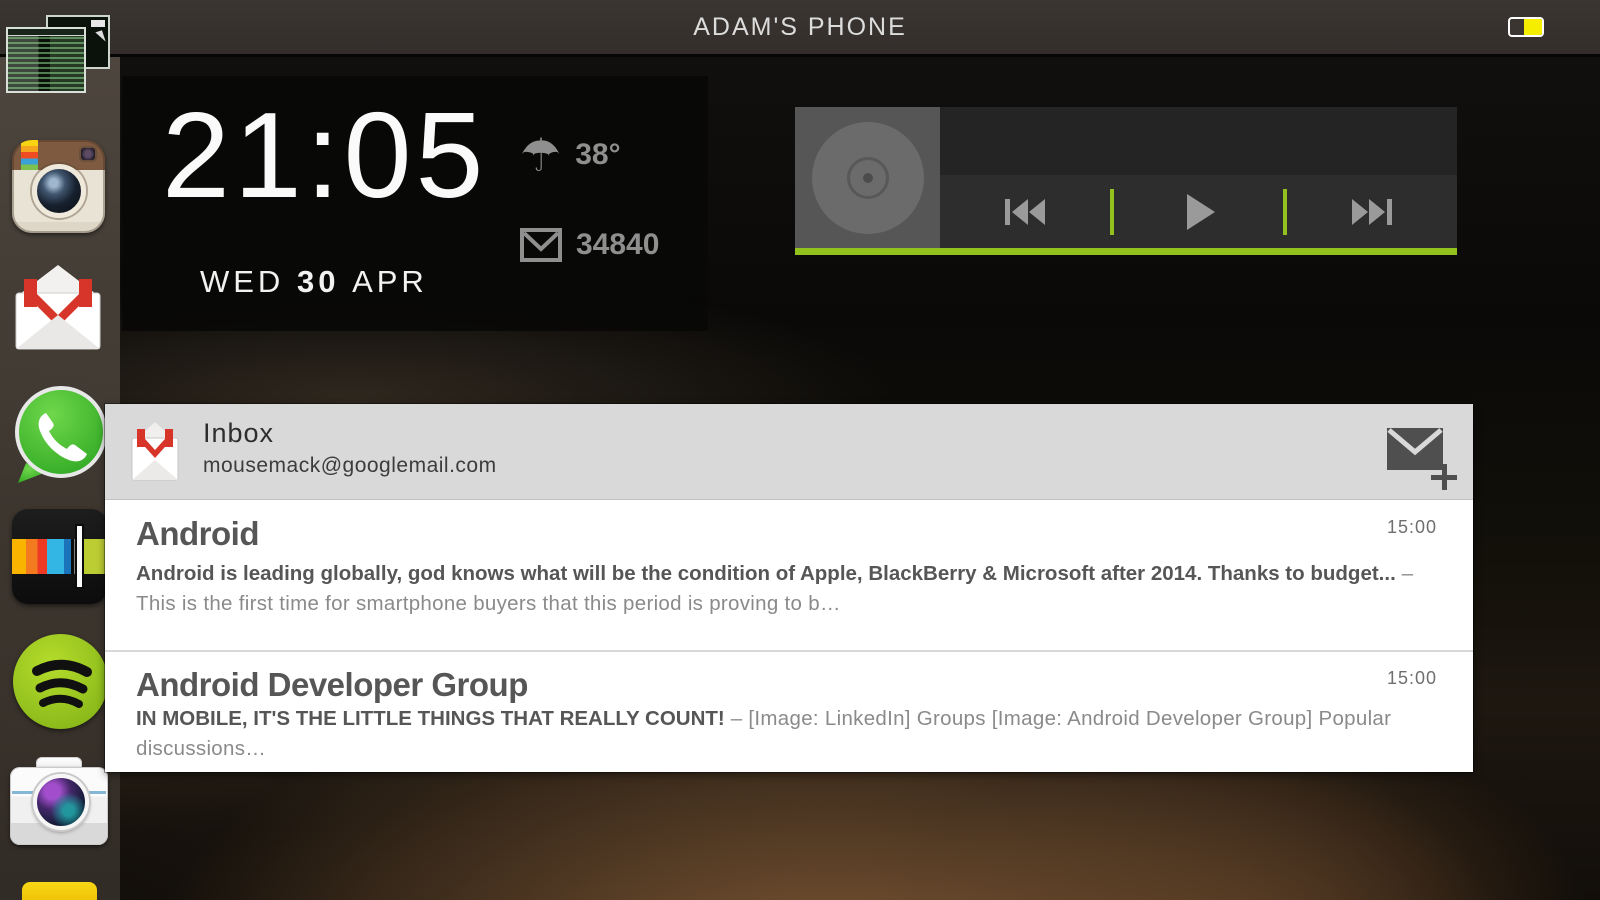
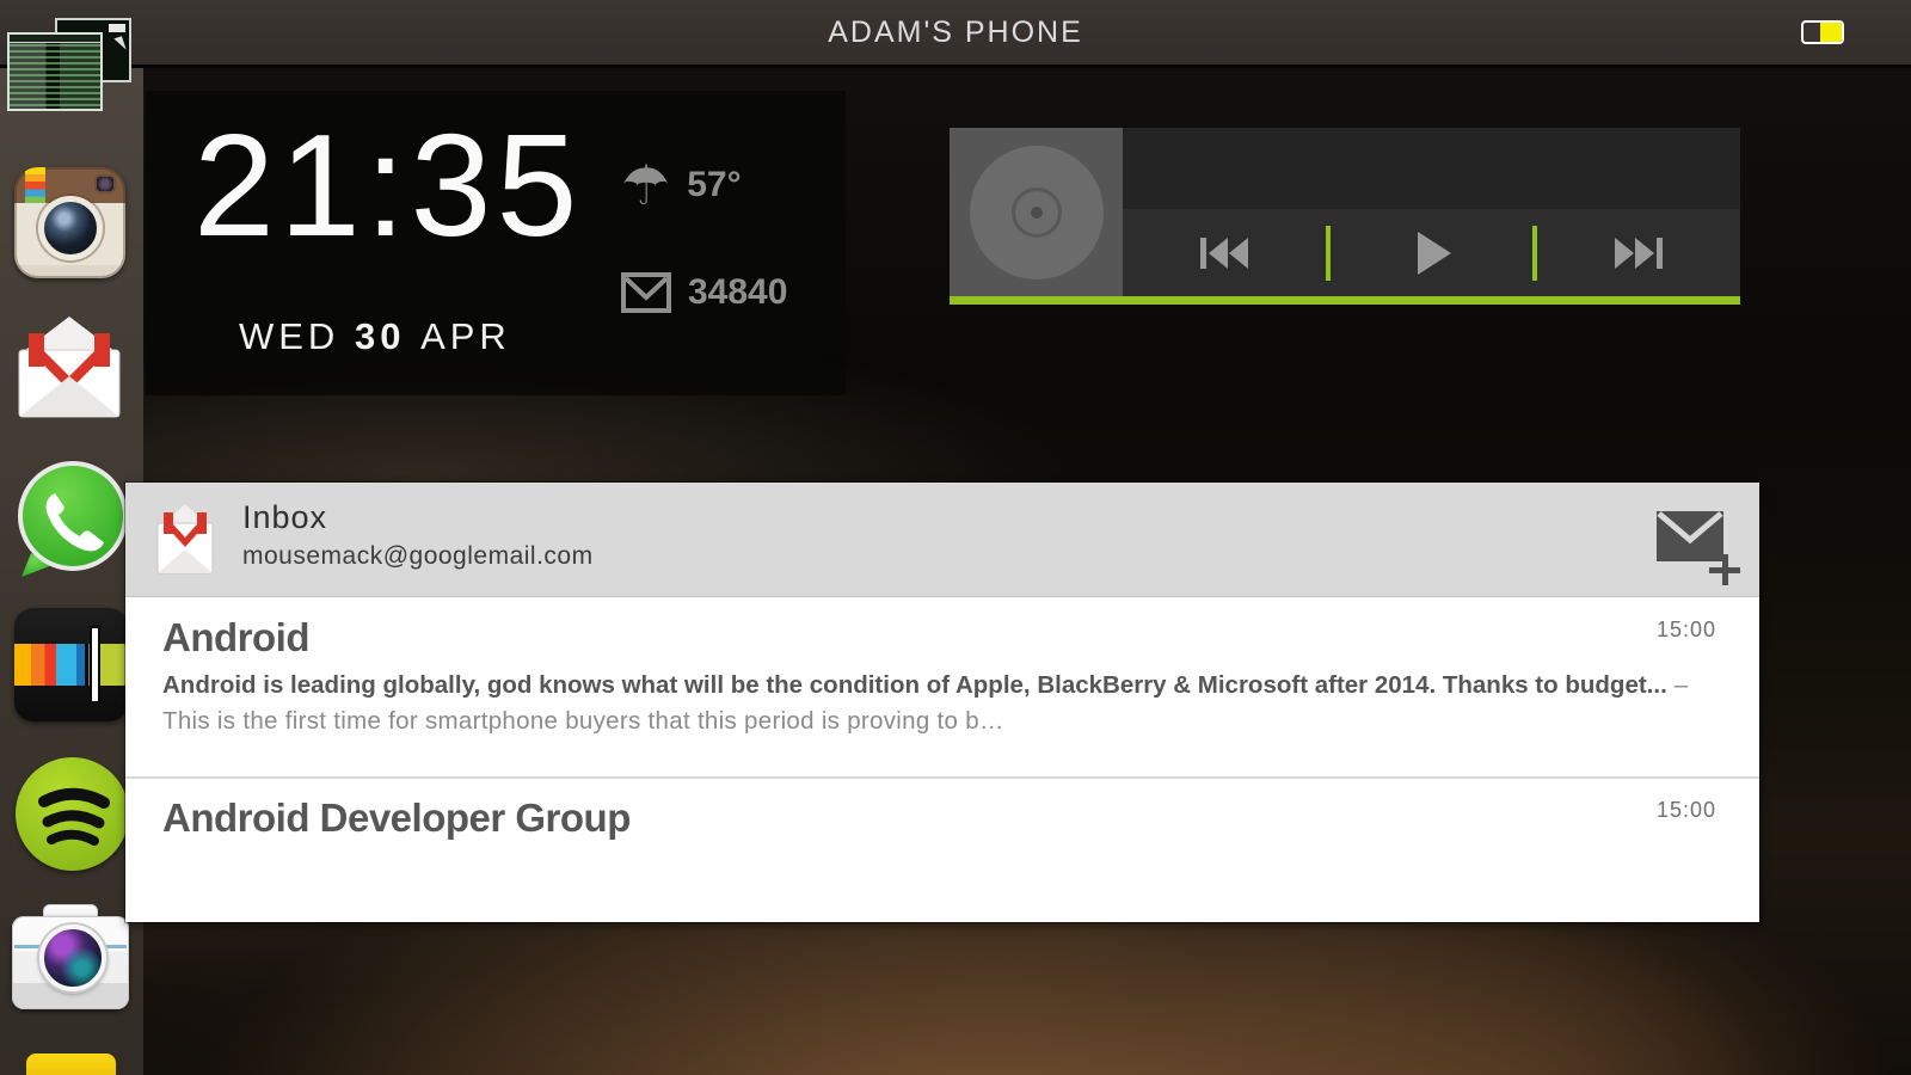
  ADAM'S PHONE
- 21:05
+ 21:35
  WED 30 APR
  ☂
- 38°
+ 57°
  34840
  Inbox
  mousemack@googlemail.com
  Android
  15:00
  Android is leading globally, god knows what will be the condition of Apple, BlackBerry & Microsoft after 2014. Thanks to budget... – This is the first time for smartphone buyers that this period is proving to b…
  Android Developer Group
  15:00
- IN MOBILE, IT'S THE LITTLE THINGS THAT REALLY COUNT! – [Image: LinkedIn] Groups [Image: Android Developer Group] Popular discussions…
